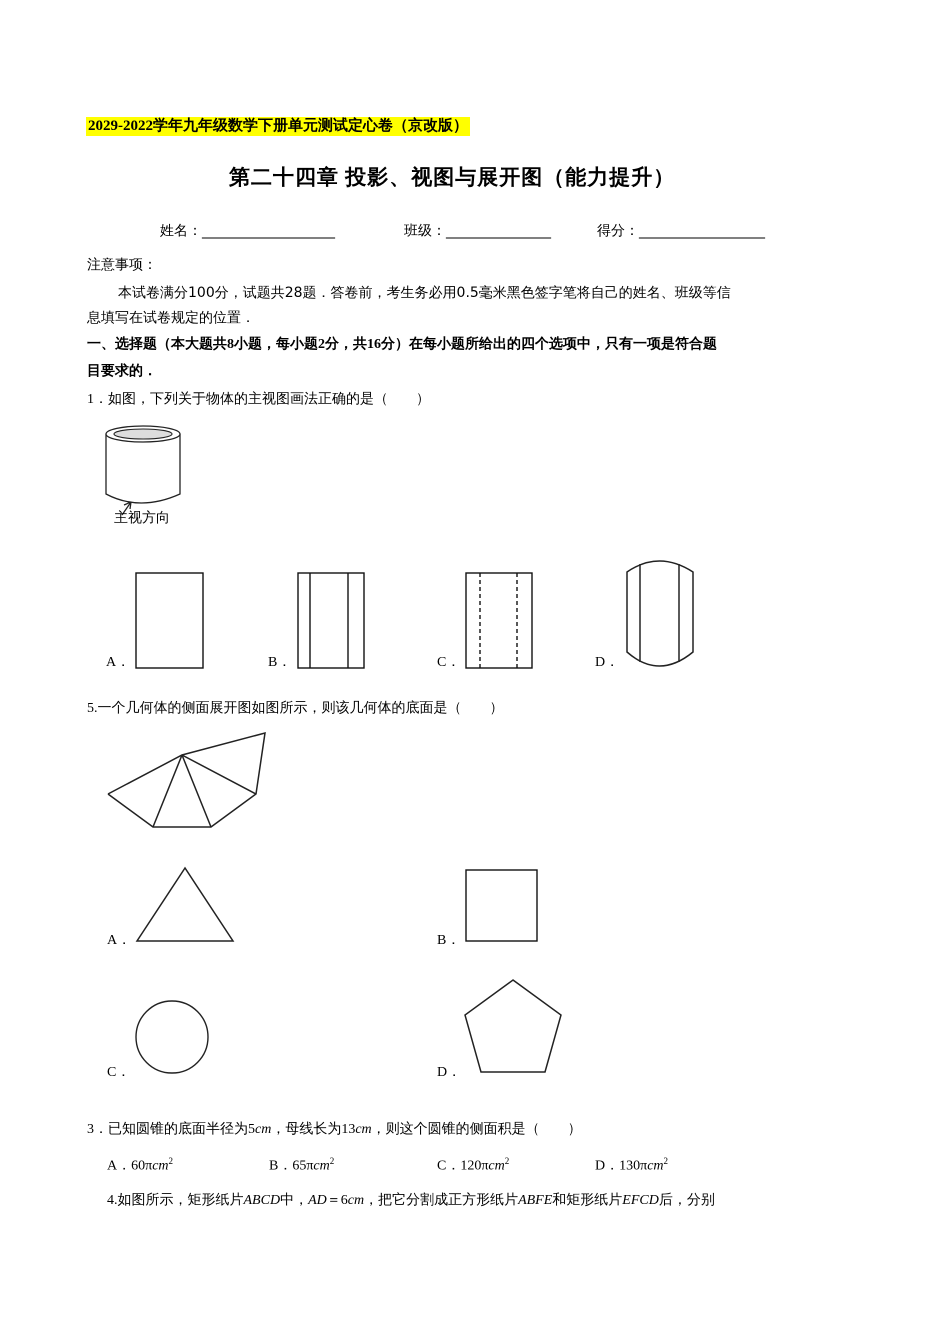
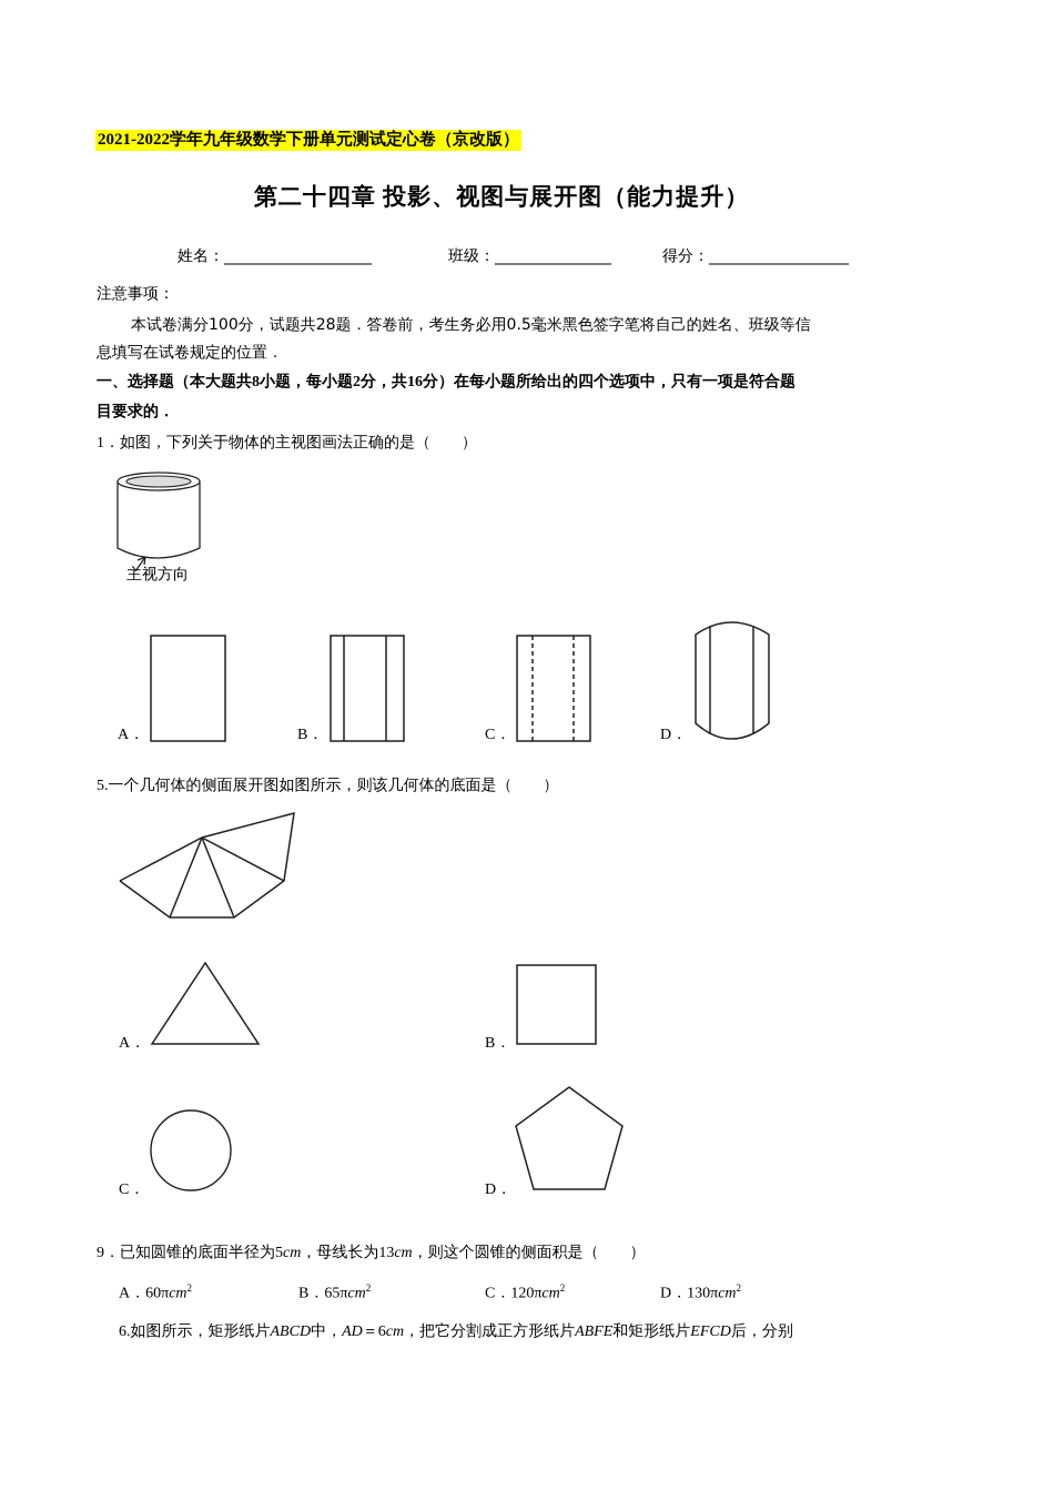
- 2029-2022学年九年级数学下册单元测试定心卷（京改版）
+ 2021-2022学年九年级数学下册单元测试定心卷（京改版）
  第二十四章 投影、视图与展开图（能力提升）
  姓名：___________________
  班级：_______________
  得分：__________________
  注意事项：
  本试卷满分100分，试题共28题．答卷前，考生务必用0.5毫米黑色签字笔将自己的姓名、班级等信
  息填写在试卷规定的位置．
  一、选择题（本大题共8小题，每小题2分，共16分）在每小题所给出的四个选项中，只有一项是符合题
  目要求的．
  1．如图，下列关于物体的主视图画法正确的是（ ）
  主视方向
  A．
  B．
  C．
  D．
  5.一个几何体的侧面展开图如图所示，则该几何体的底面是（ ）
  A．
  B．
  C．
  D．
- 3．已知圆锥的底面半径为5cm，母线长为13cm，则这个圆锥的侧面积是（ ）
+ 9．已知圆锥的底面半径为5cm，母线长为13cm，则这个圆锥的侧面积是（ ）
  A．60πcm2
  B．65πcm2
  C．120πcm2
  D．130πcm2
- 4.如图所示，矩形纸片ABCD中，AD＝6cm，把它分割成正方形纸片ABFE和矩形纸片EFCD后，分别
+ 6.如图所示，矩形纸片ABCD中，AD＝6cm，把它分割成正方形纸片ABFE和矩形纸片EFCD后，分别
